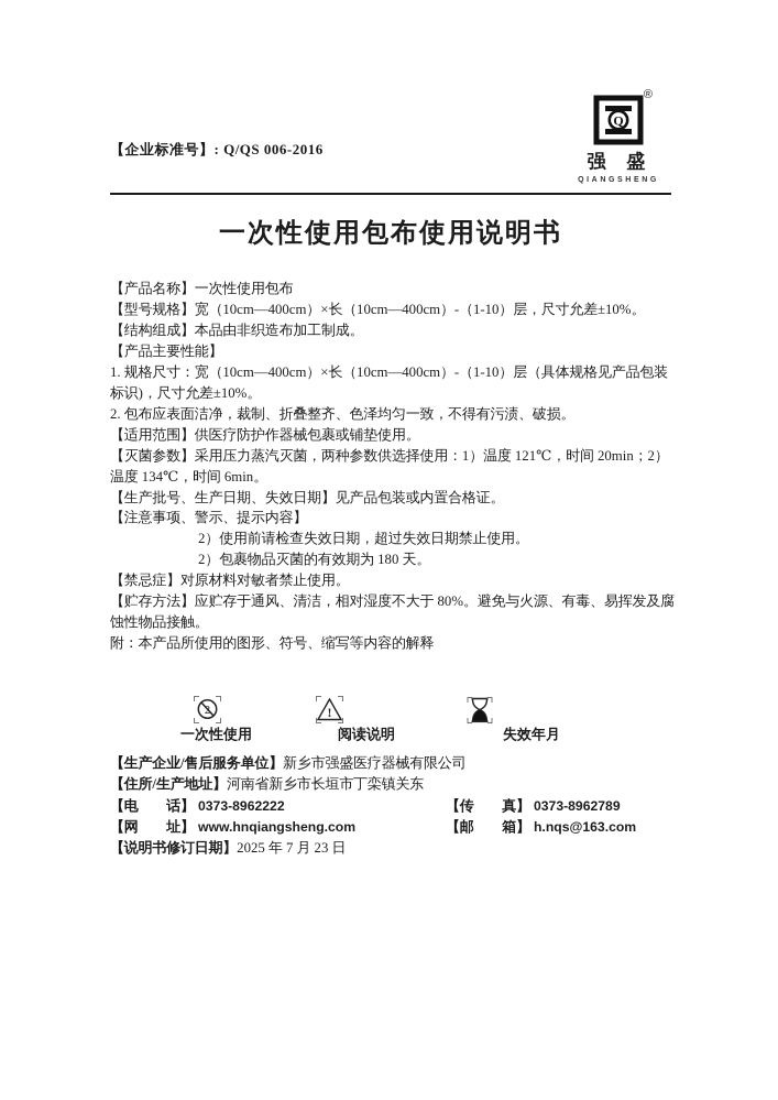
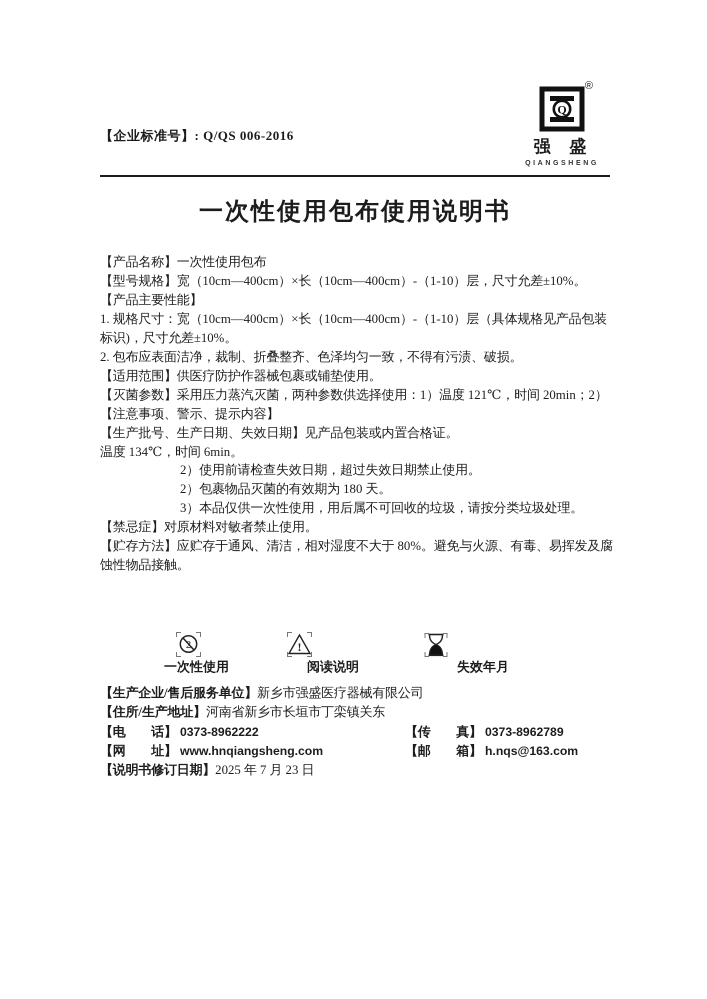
  【企业标准号】: Q/QS 006-2016
  Q
  ®
  强 盛
  一次性使用包布使用说明书
  【产品名称】一次性使用包布
  【型号规格】宽（10cm—400cm）×长（10cm—400cm）-（1-10）层，尺寸允差±10%。
- 【结构组成】本品由非织造布加工制成。
  【产品主要性能】
  1. 规格尺寸：宽（10cm—400cm）×长（10cm—400cm）-（1-10）层（具体规格见产品包装
  标识)，尺寸允差±10%。
  2. 包布应表面洁净，裁制、折叠整齐、色泽均匀一致，不得有污渍、破损。
  【适用范围】供医疗防护作器械包裹或铺垫使用。
  【灭菌参数】采用压力蒸汽灭菌，两种参数供选择使用：1）温度 121℃，时间 20min；2）
- 温度 134℃，时间 6min。
+ 【注意事项、警示、提示内容】
  【生产批号、生产日期、失效日期】见产品包装或内置合格证。
- 【注意事项、警示、提示内容】
+ 温度 134℃，时间 6min。
  2）使用前请检查失效日期，超过失效日期禁止使用。
  2）包裹物品灭菌的有效期为 180 天。
+ 3）本品仅供一次性使用，用后属不可回收的垃圾，请按分类垃圾处理。
  【禁忌症】对原材料对敏者禁止使用。
  【贮存方法】应贮存于通风、清洁，相对湿度不大于 80%。避免与火源、有毒、易挥发及腐
  蚀性物品接触。
- 附：本产品所使用的图形、符号、缩写等内容的解释
  2
  !
  一次性使用
  阅读说明
  失效年月
  【生产企业/售后服务单位】
  新乡市强盛医疗器械有限公司
  【住所/生产地址】
  河南省新乡市长垣市丁栾镇关东
  【电 话】 0373-8962222
  【传 真】 0373-8962789
  【网 址】 www.hnqiangsheng.com
  【邮 箱】 h.nqs@163.com
  【说明书修订日期】
  2025 年 7 月 23 日
